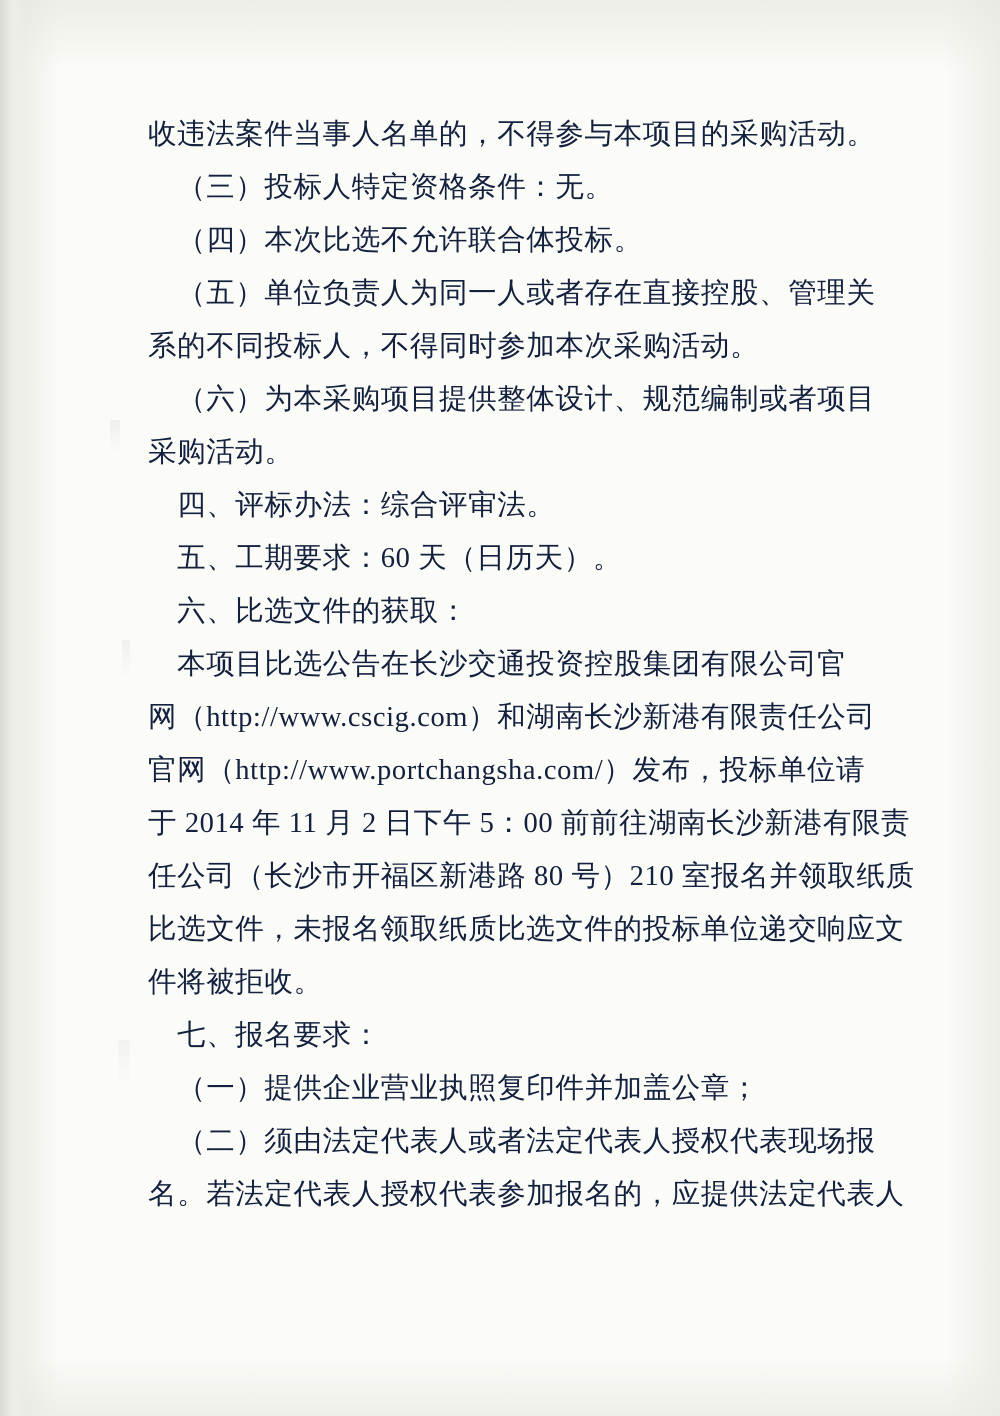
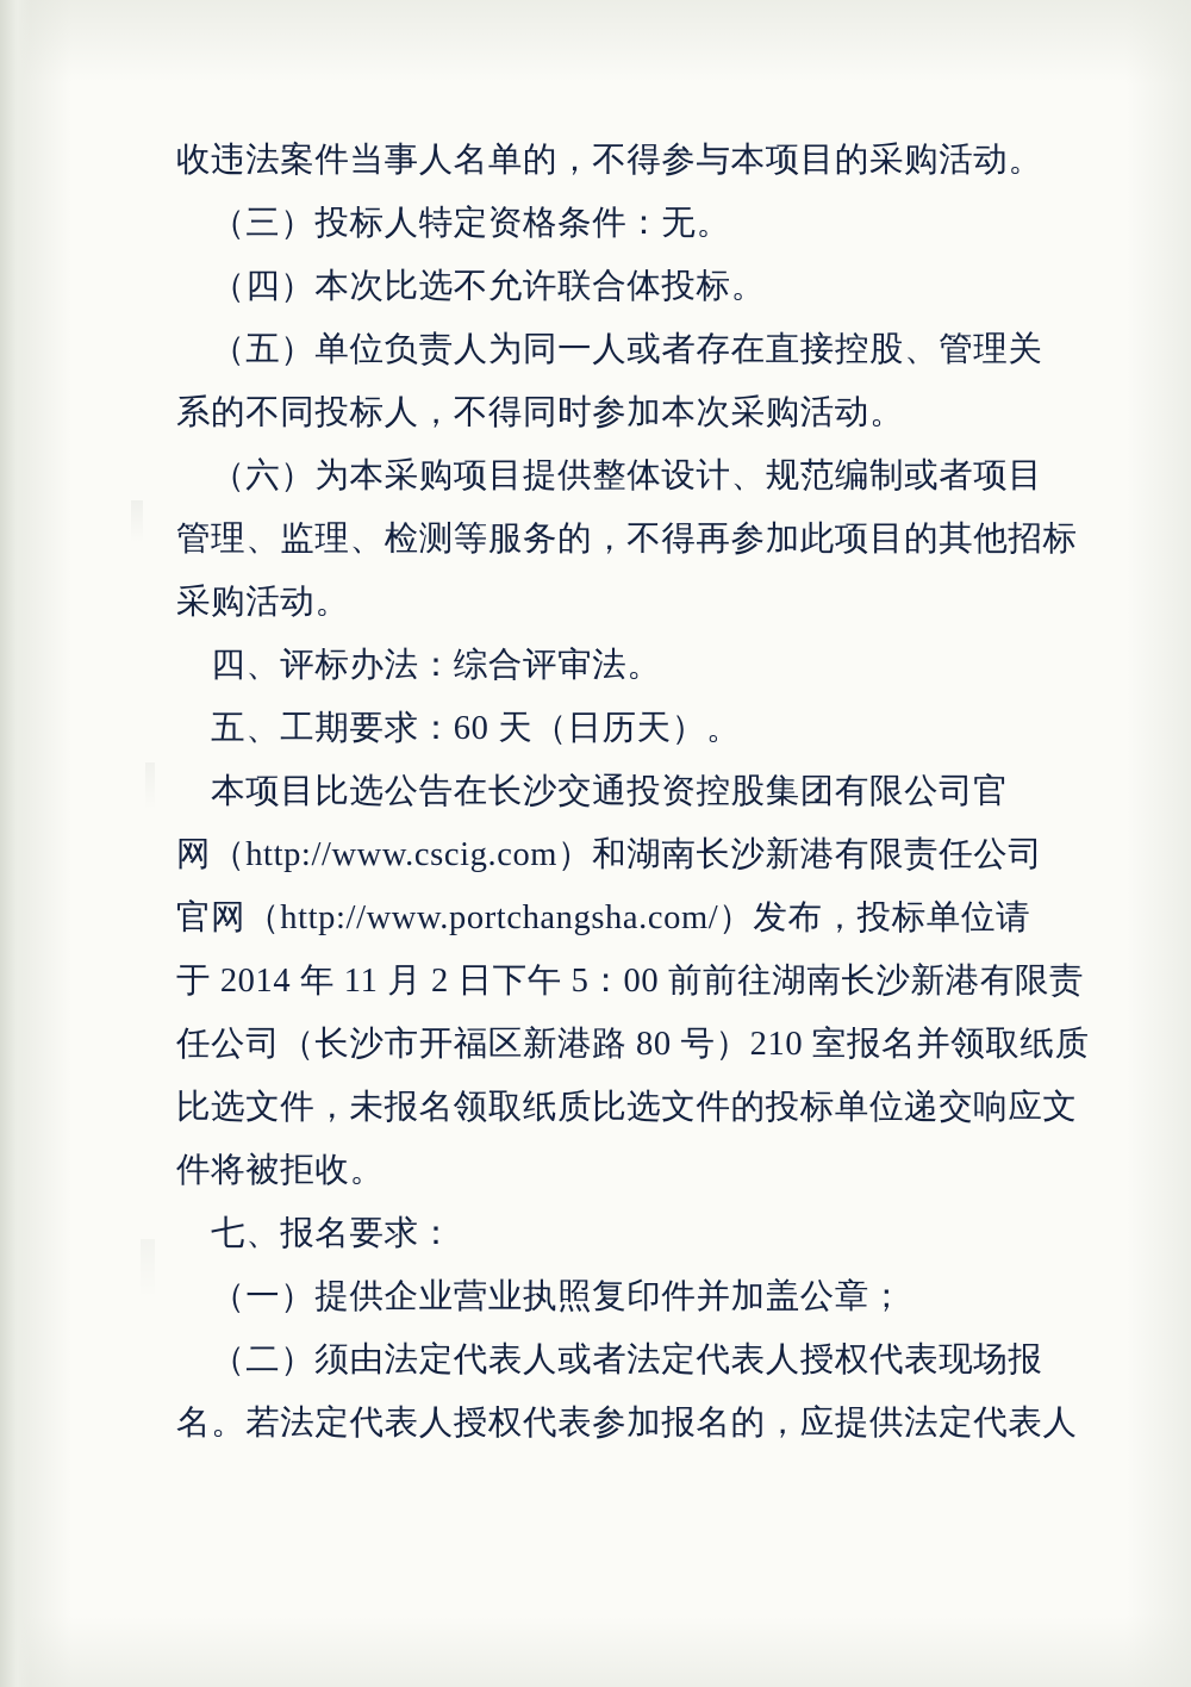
  收违法案件当事人名单的，不得参与本项目的采购活动。
  （三）投标人特定资格条件：无。
  （四）本次比选不允许联合体投标。
  （五）单位负责人为同一人或者存在直接控股、管理关
  系的不同投标人，不得同时参加本次采购活动。
  （六）为本采购项目提供整体设计、规范编制或者项目
+ 管理、监理、检测等服务的，不得再参加此项目的其他招标
  采购活动。
  四、评标办法：综合评审法。
  五、工期要求：60 天（日历天）。
- 六、比选文件的获取：
  本项目比选公告在长沙交通投资控股集团有限公司官
  网（http://www.cscig.com）和湖南长沙新港有限责任公司
  官网（http://www.portchangsha.com/）发布，投标单位请
  于 2014 年 11 月 2 日下午 5：00 前前往湖南长沙新港有限责
  任公司（长沙市开福区新港路 80 号）210 室报名并领取纸质
  比选文件，未报名领取纸质比选文件的投标单位递交响应文
  件将被拒收。
  七、报名要求：
  （一）提供企业营业执照复印件并加盖公章；
  （二）须由法定代表人或者法定代表人授权代表现场报
  名。若法定代表人授权代表参加报名的，应提供法定代表人
